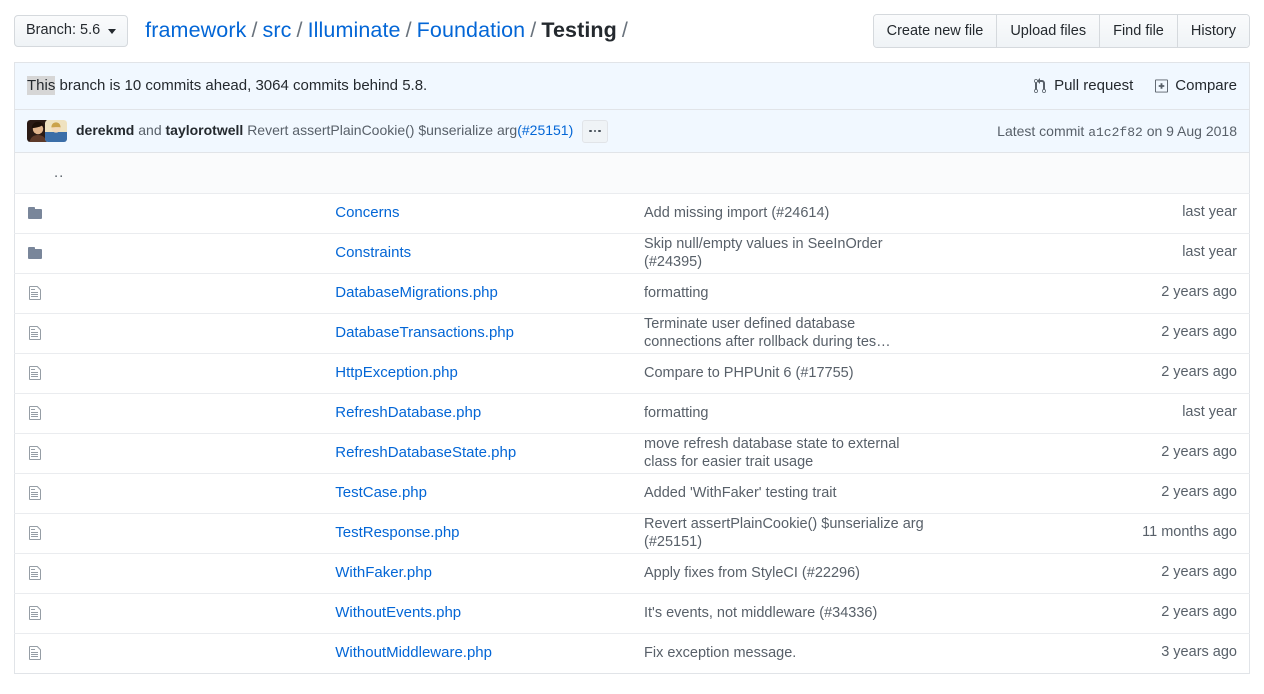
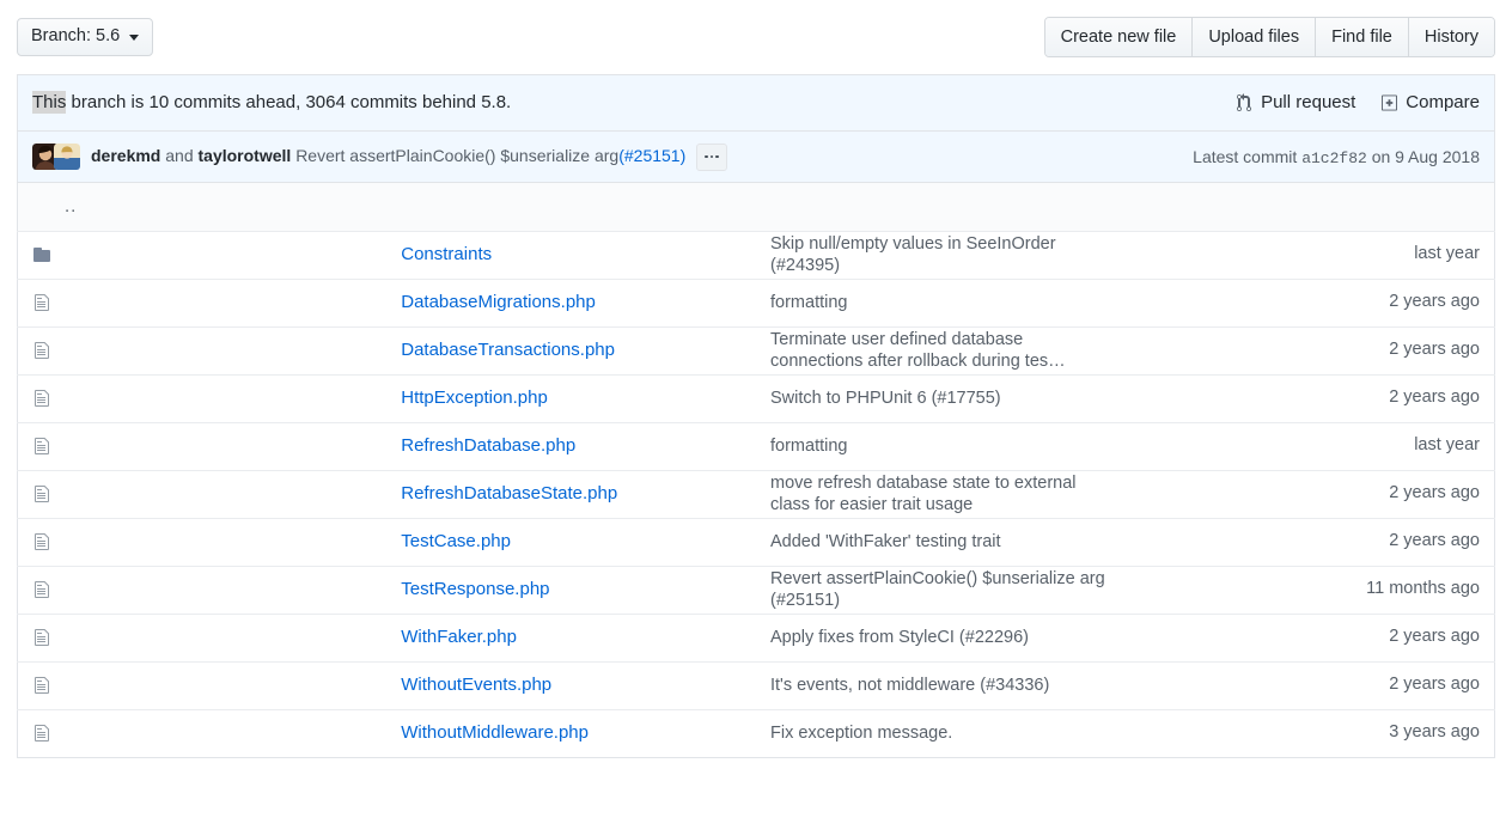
  Branch: 5.6
- framework / src / Illuminate / Foundation / Testing /
  Create new file
  Upload files
  Find file
  History
  This branch is 10 commits ahead, 3064 commits behind 5.8.
  Pull request
  Compare
  derekmd and taylorotwell Revert assertPlainCookie() $unserialize arg(#25151)
  Latest commit a1c2f82 on 9 Aug 2018
  ..
- 	Concerns	Add missing import (#24614)	last year
  	Constraints	Skip null/empty values in SeeInOrder (#24395)	last year
  	DatabaseMigrations.php	formatting	2 years ago
  	DatabaseTransactions.php	Terminate user defined database connections after rollback during tes…	2 years ago
- 	HttpException.php	Compare to PHPUnit 6 (#17755)	2 years ago
+ 	HttpException.php	Switch to PHPUnit 6 (#17755)	2 years ago
  	RefreshDatabase.php	formatting	last year
  	RefreshDatabaseState.php	move refresh database state to external class for easier trait usage	2 years ago
  	TestCase.php	Added 'WithFaker' testing trait	2 years ago
  	TestResponse.php	Revert assertPlainCookie() $unserialize arg (#25151)	11 months ago
  	WithFaker.php	Apply fixes from StyleCI (#22296)	2 years ago
  	WithoutEvents.php	It's events, not middleware (#34336)	2 years ago
  	WithoutMiddleware.php	Fix exception message.	3 years ago
